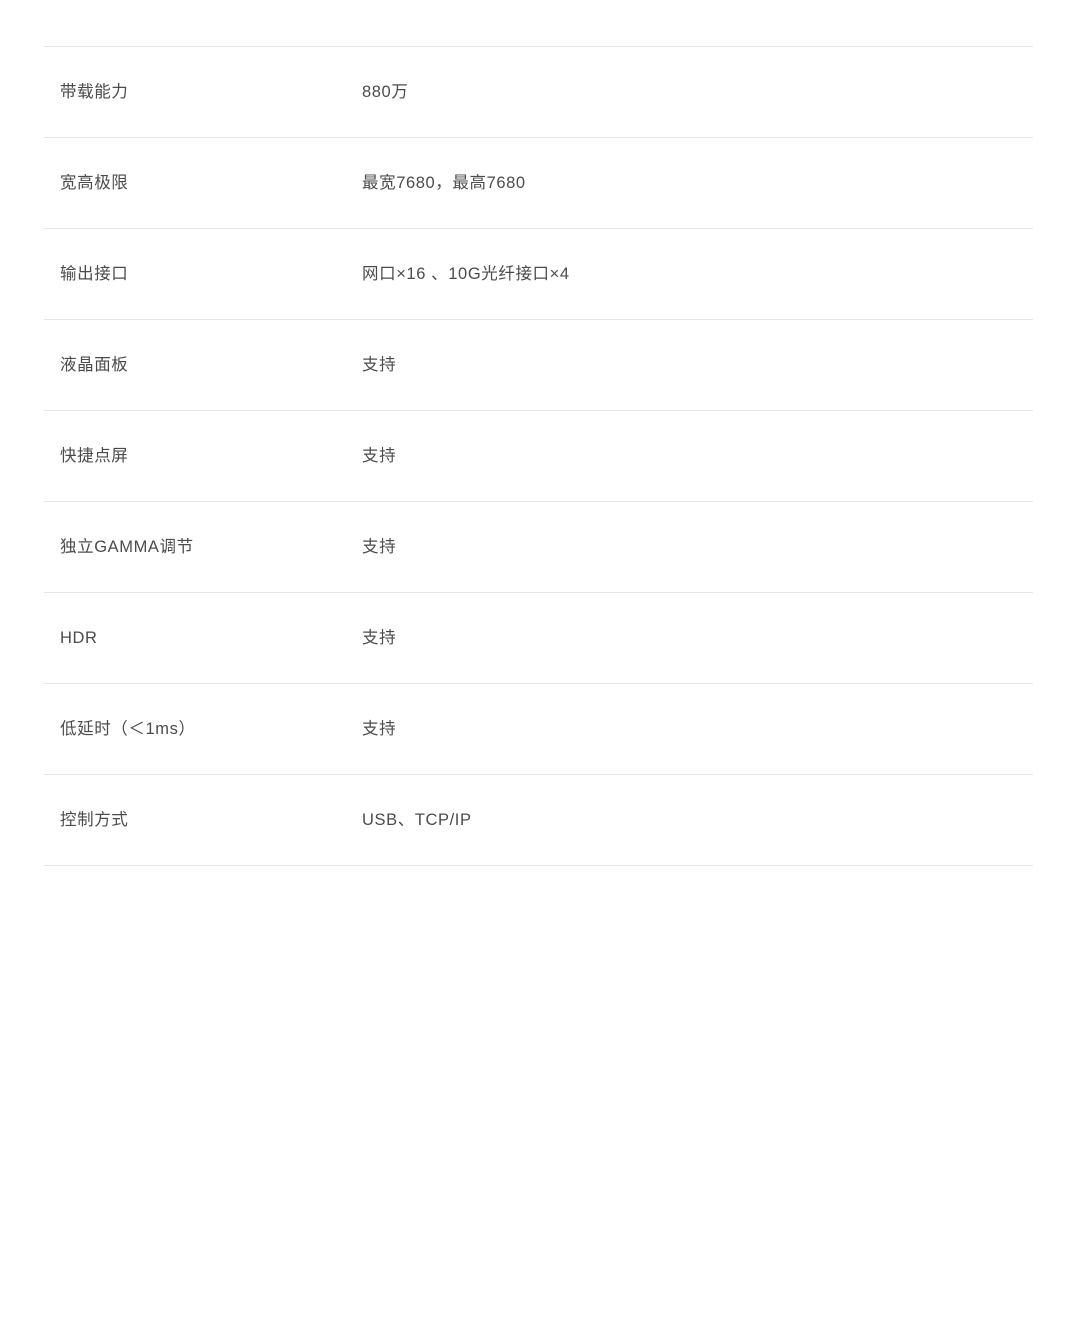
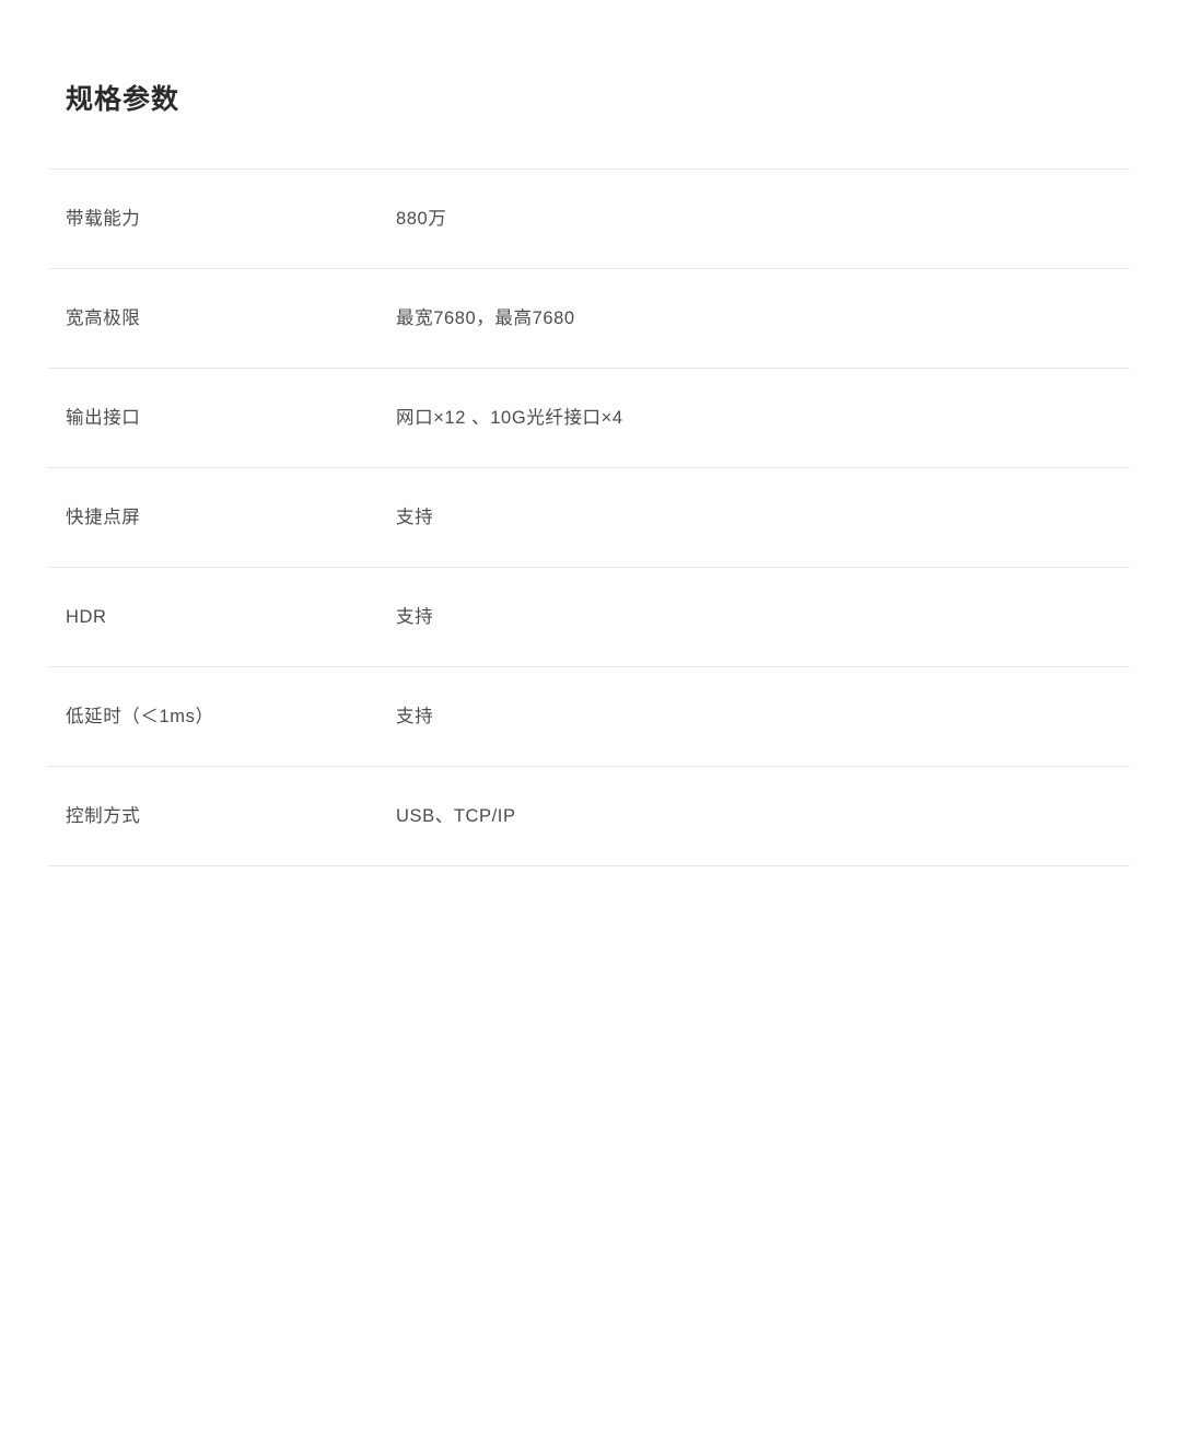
+ 规格参数
  带载能力	880万
  宽高极限	最宽7680，最高7680
- 输出接口	网口×16 、10G光纤接口×4
+ 输出接口	网口×12 、10G光纤接口×4
- 液晶面板	支持
  快捷点屏	支持
- 独立GAMMA调节	支持
  HDR	支持
  低延时（＜1ms）	支持
  控制方式	USB、TCP/IP
